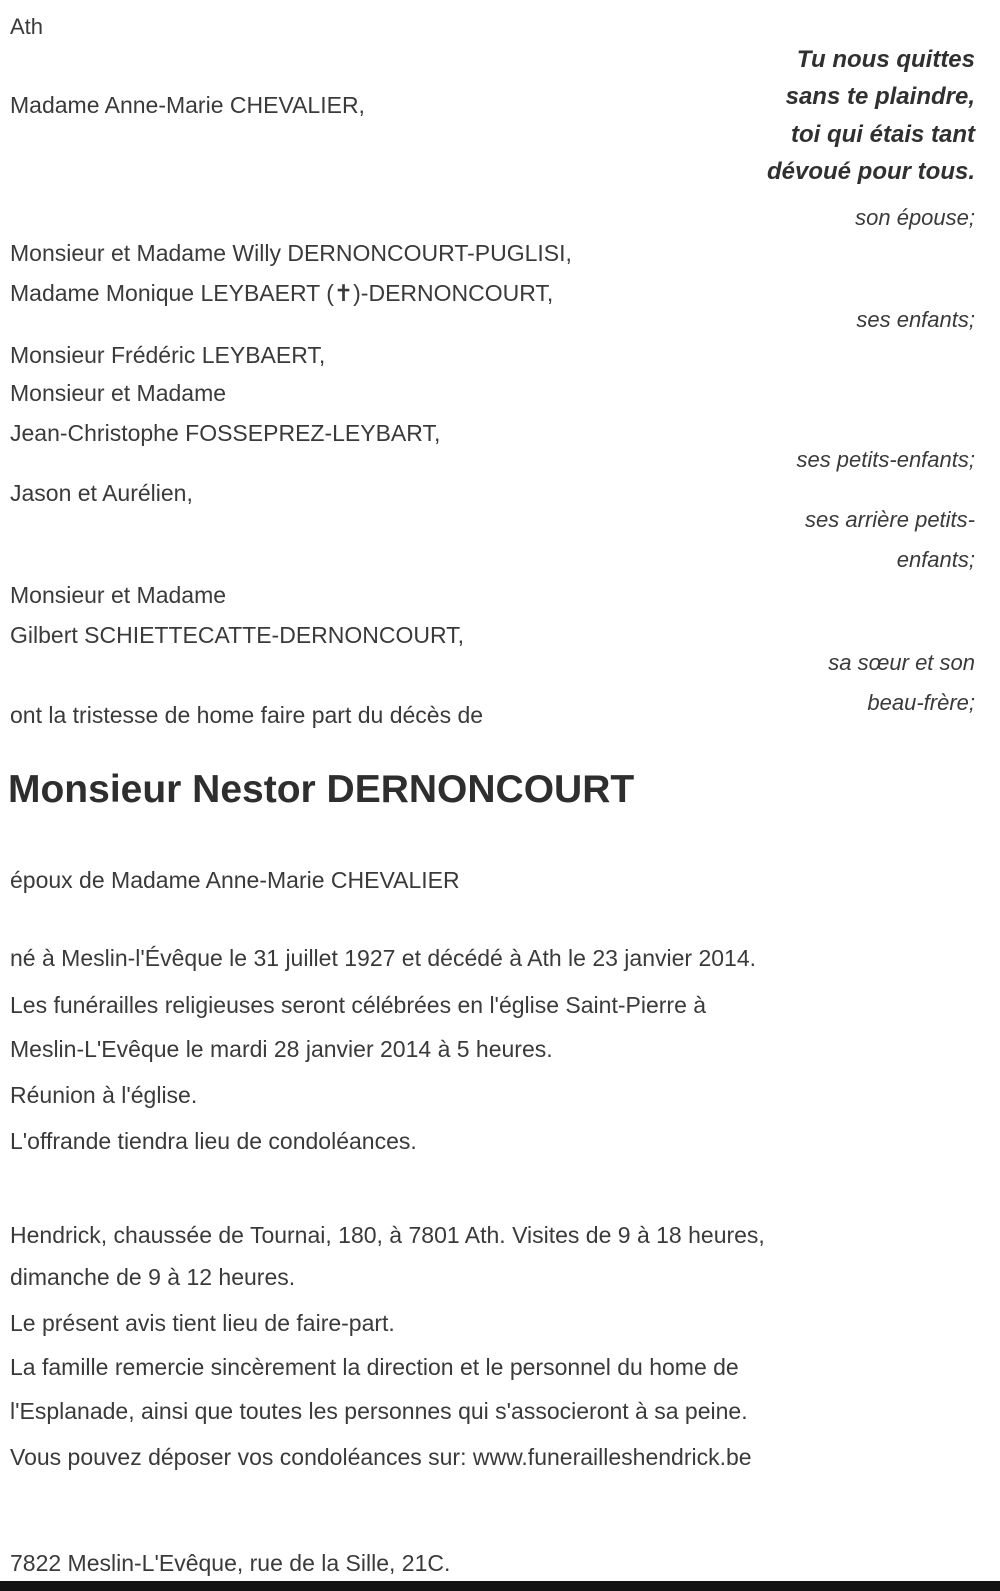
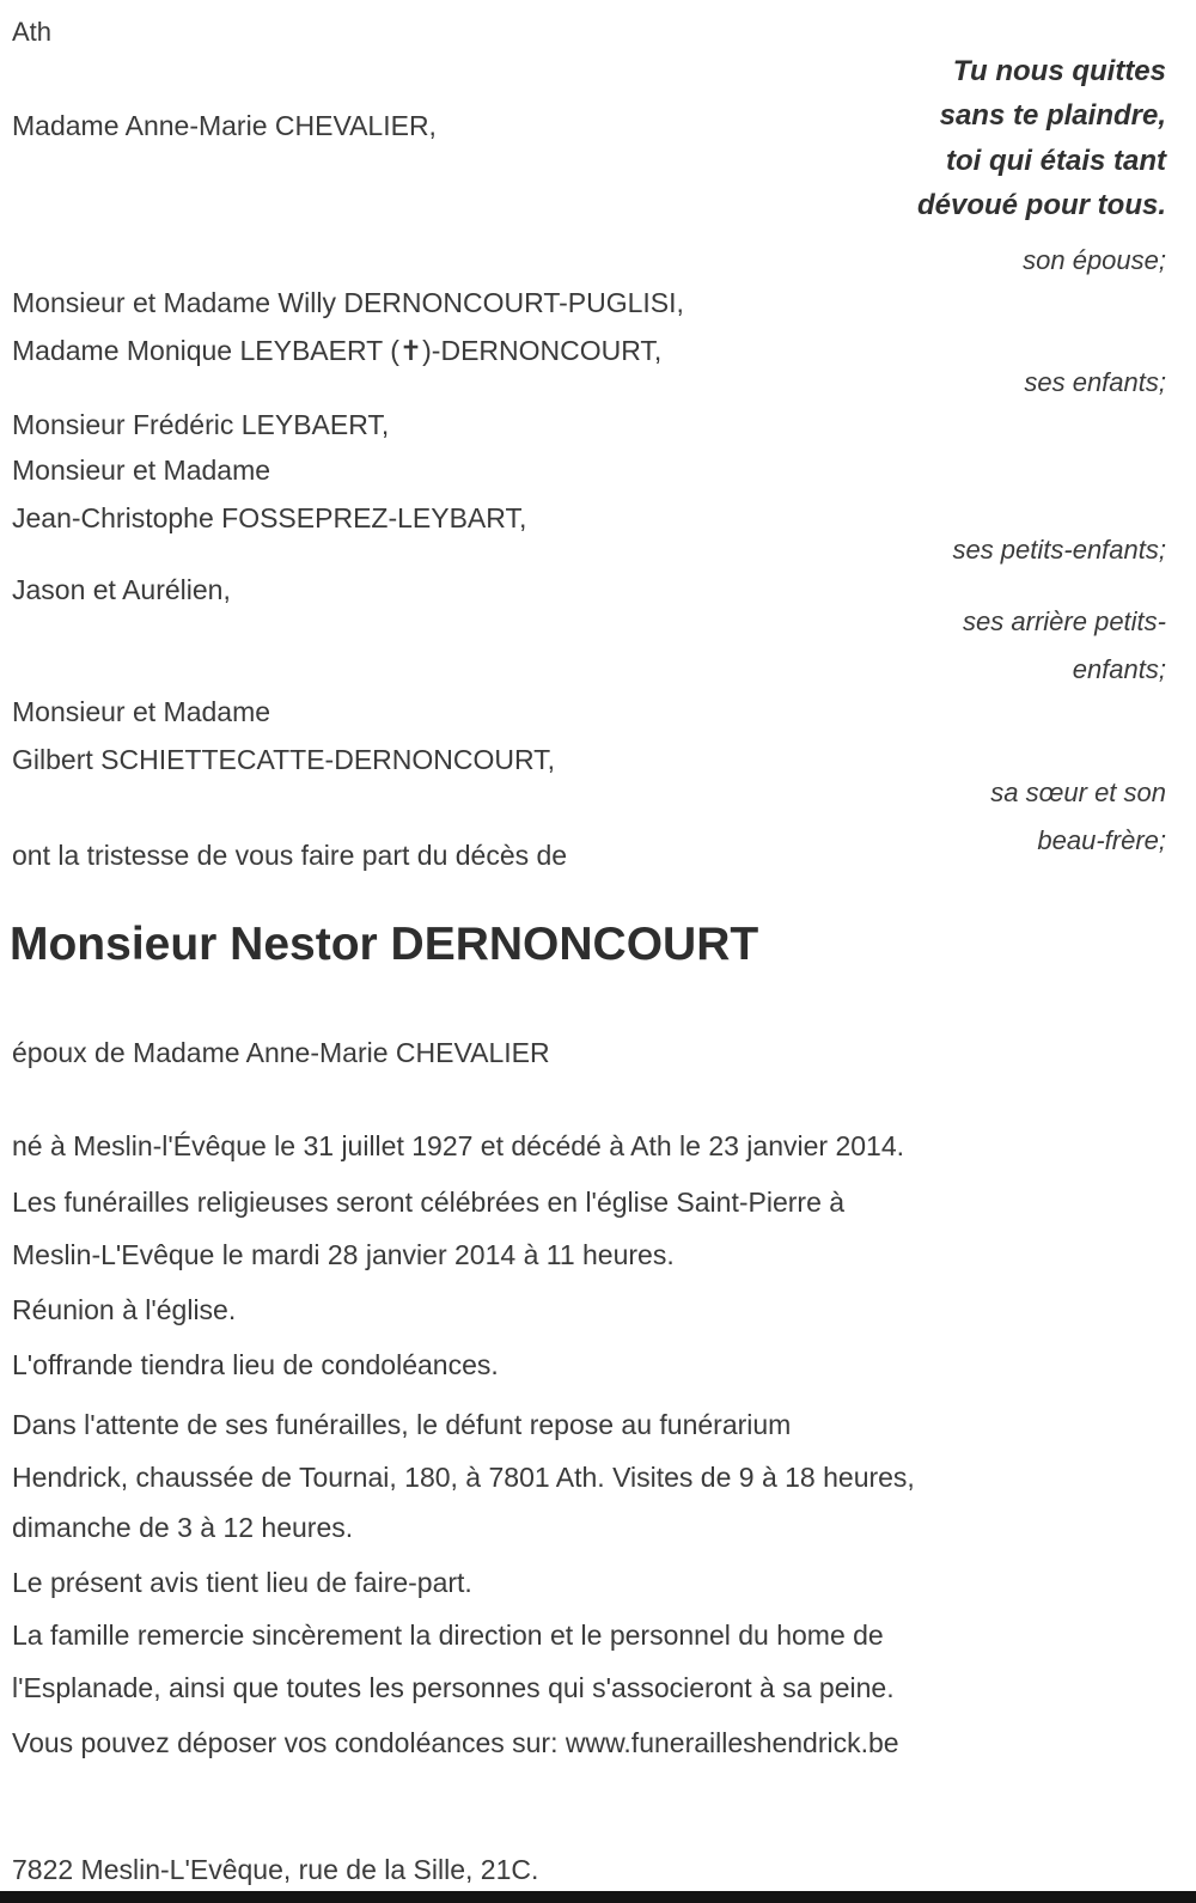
  Ath
  Tu nous quittes
  sans te plaindre,
  toi qui étais tant
  dévoué pour tous.
  Madame Anne-Marie CHEVALIER,
  son épouse;
  Monsieur et Madame Willy DERNONCOURT-PUGLISI,
  Madame Monique LEYBAERT (✝)-DERNONCOURT,
  ses enfants;
  Monsieur Frédéric LEYBAERT,
  Monsieur et Madame
  Jean-Christophe FOSSEPREZ-LEYBART,
  ses petits-enfants;
  Jason et Aurélien,
  ses arrière petits-enfants;
  Monsieur et Madame
  Gilbert SCHIETTECATTE-DERNONCOURT,
  sa sœur et son beau-frère;
- ont la tristesse de home faire part du décès de
+ ont la tristesse de vous faire part du décès de
  Monsieur Nestor DERNONCOURT
  époux de Madame Anne-Marie CHEVALIER
  né à Meslin-l'Évêque le 31 juillet 1927 et décédé à Ath le 23 janvier 2014.
  Les funérailles religieuses seront célébrées en l'église Saint-Pierre à
- Meslin-L'Evêque le mardi 28 janvier 2014 à 5 heures.
+ Meslin-L'Evêque le mardi 28 janvier 2014 à 11 heures.
  Réunion à l'église.
  L'offrande tiendra lieu de condoléances.
+ Dans l'attente de ses funérailles, le défunt repose au funérarium
  Hendrick, chaussée de Tournai, 180, à 7801 Ath. Visites de 9 à 18 heures,
- dimanche de 9 à 12 heures.
+ dimanche de 3 à 12 heures.
  Le présent avis tient lieu de faire-part.
  La famille remercie sincèrement la direction et le personnel du home de
  l'Esplanade, ainsi que toutes les personnes qui s'associeront à sa peine.
  Vous pouvez déposer vos condoléances sur: www.funerailleshendrick.be
  7822 Meslin-L'Evêque, rue de la Sille, 21C.
